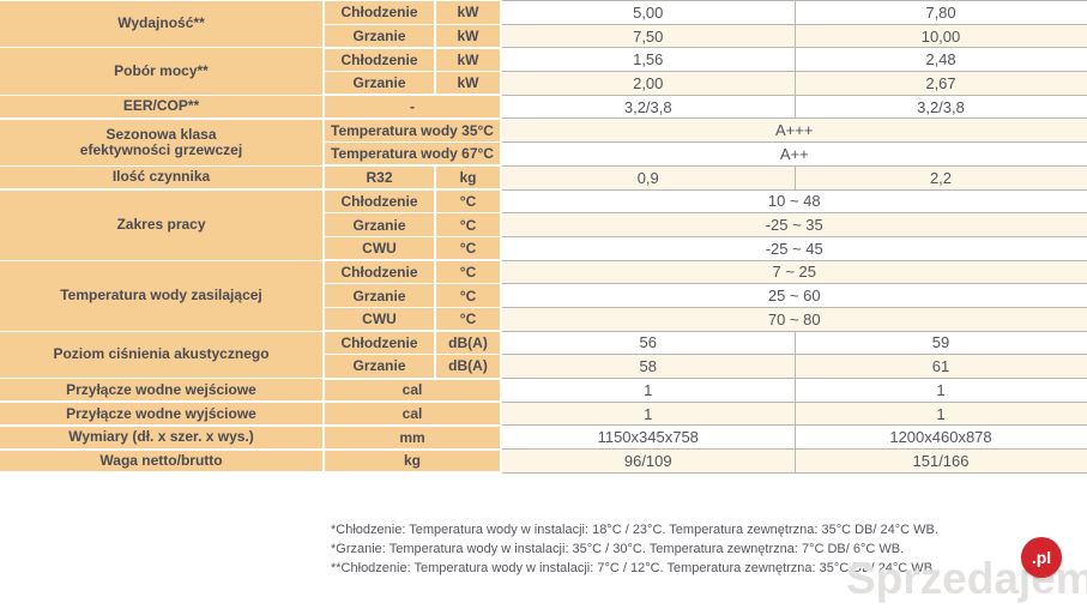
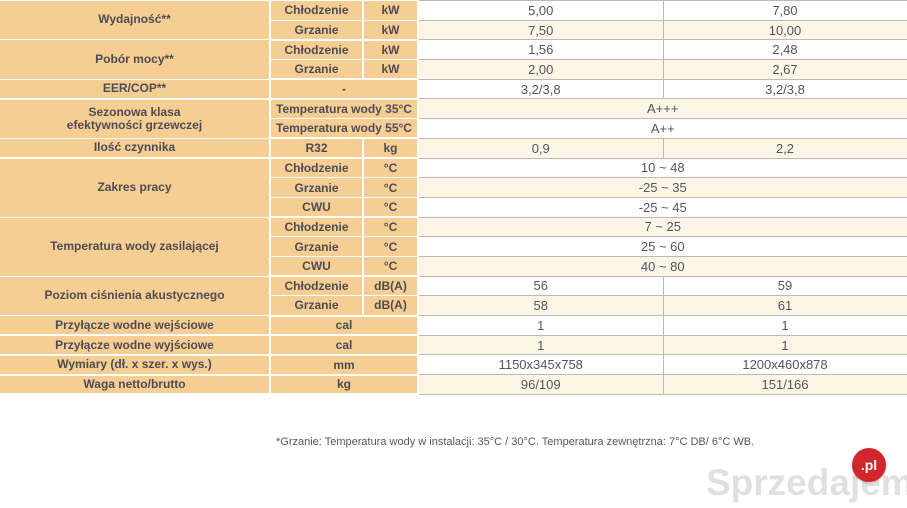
  Wydajność**	Chłodzenie	kW	5,00	7,80
  Grzanie	kW	7,50	10,00
  Pobór mocy**	Chłodzenie	kW	1,56	2,48
  Grzanie	kW	2,00	2,67
  EER/COP**	-	3,2/3,8	3,2/3,8
  Sezonowa klasa efektywności grzewczej	Temperatura wody 35°C	A+++
- Temperatura wody 67°C	A++
+ Temperatura wody 55°C	A++
  Ilość czynnika	R32	kg	0,9	2,2
  Zakres pracy	Chłodzenie	°C	10 ~ 48
  Grzanie	°C	-25 ~ 35
  CWU	°C	-25 ~ 45
  Temperatura wody zasilającej	Chłodzenie	°C	7 ~ 25
  Grzanie	°C	25 ~ 60
- CWU	°C	70 ~ 80
+ CWU	°C	40 ~ 80
  Poziom ciśnienia akustycznego	Chłodzenie	dB(A)	56	59
  Grzanie	dB(A)	58	61
  Przyłącze wodne wejściowe	cal	1	1
  Przyłącze wodne wyjściowe	cal	1	1
  Wymiary (dł. x szer. x wys.)	mm	1150x345x758	1200x460x878
  Waga netto/brutto	kg	96/109	151/166
- *Chłodzenie: Temperatura wody w instalacji: 18°C / 23°C. Temperatura zewnętrzna: 35°C DB/ 24°C WB.
  *Grzanie: Temperatura wody w instalacji: 35°C / 30°C. Temperatura zewnętrzna: 7°C DB/ 6°C WB.
- **Chłodzenie: Temperatura wody w instalacji: 7°C / 12°C. Temperatura zewnętrzna: 35°C DB/ 24°C WB.
  Sprzedajem
  .pl
